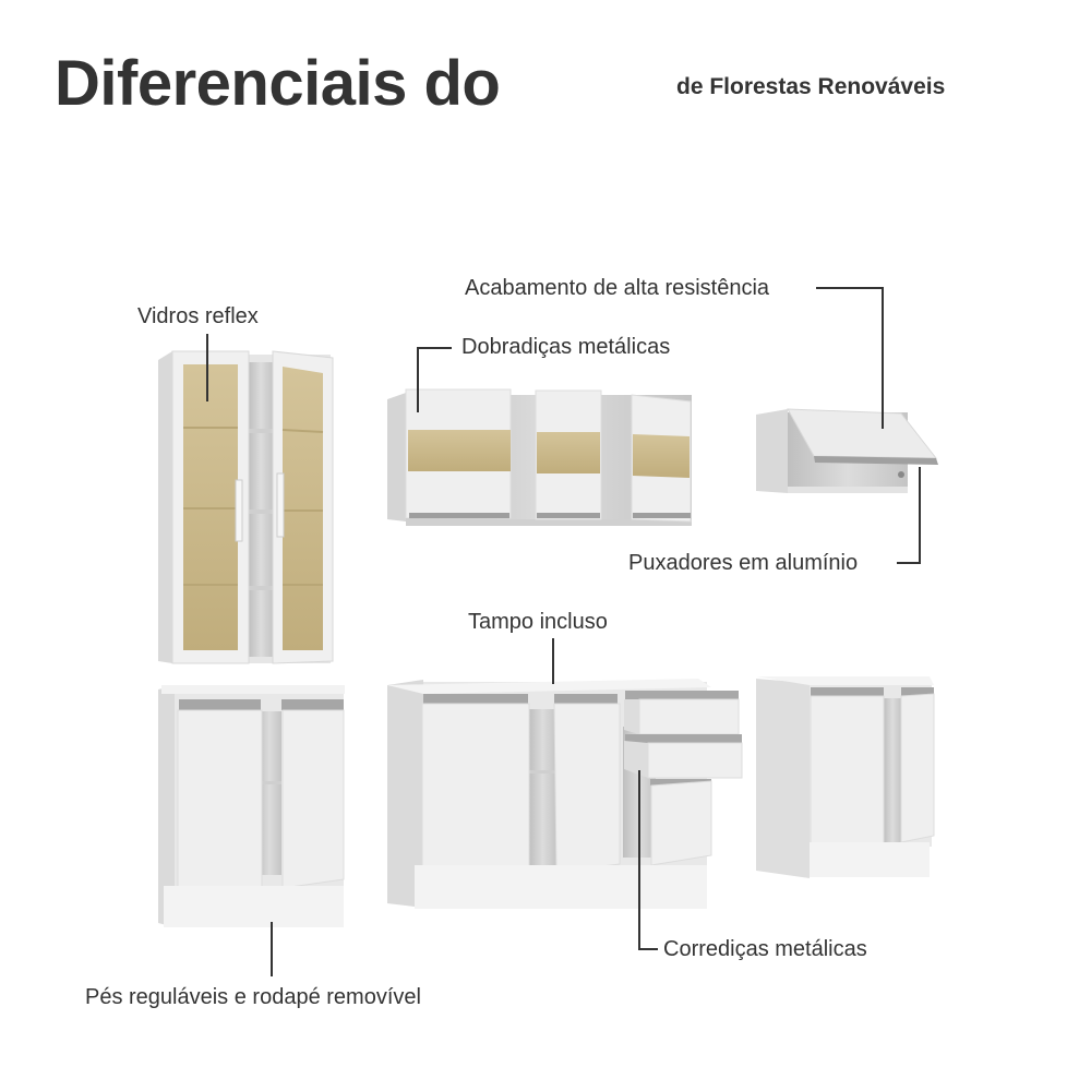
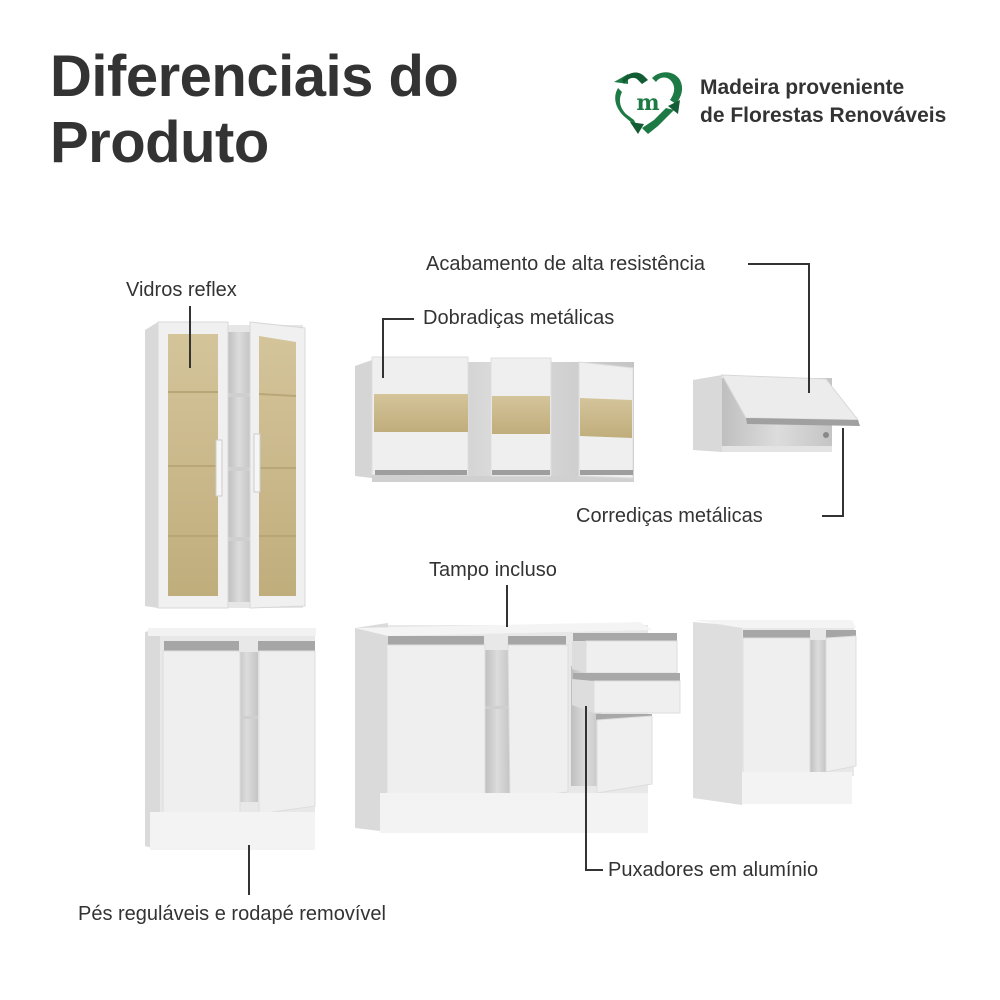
  Diferenciais do
+ Produto
+ m
+ Madeira proveniente
  de Florestas Renováveis
  Vidros reflex
  Dobradiças metálicas
  Acabamento de alta resistência
- Puxadores em alumínio
+ Corrediças metálicas
  Tampo incluso
- Corrediças metálicas
+ Puxadores em alumínio
  Pés reguláveis e rodapé removível
